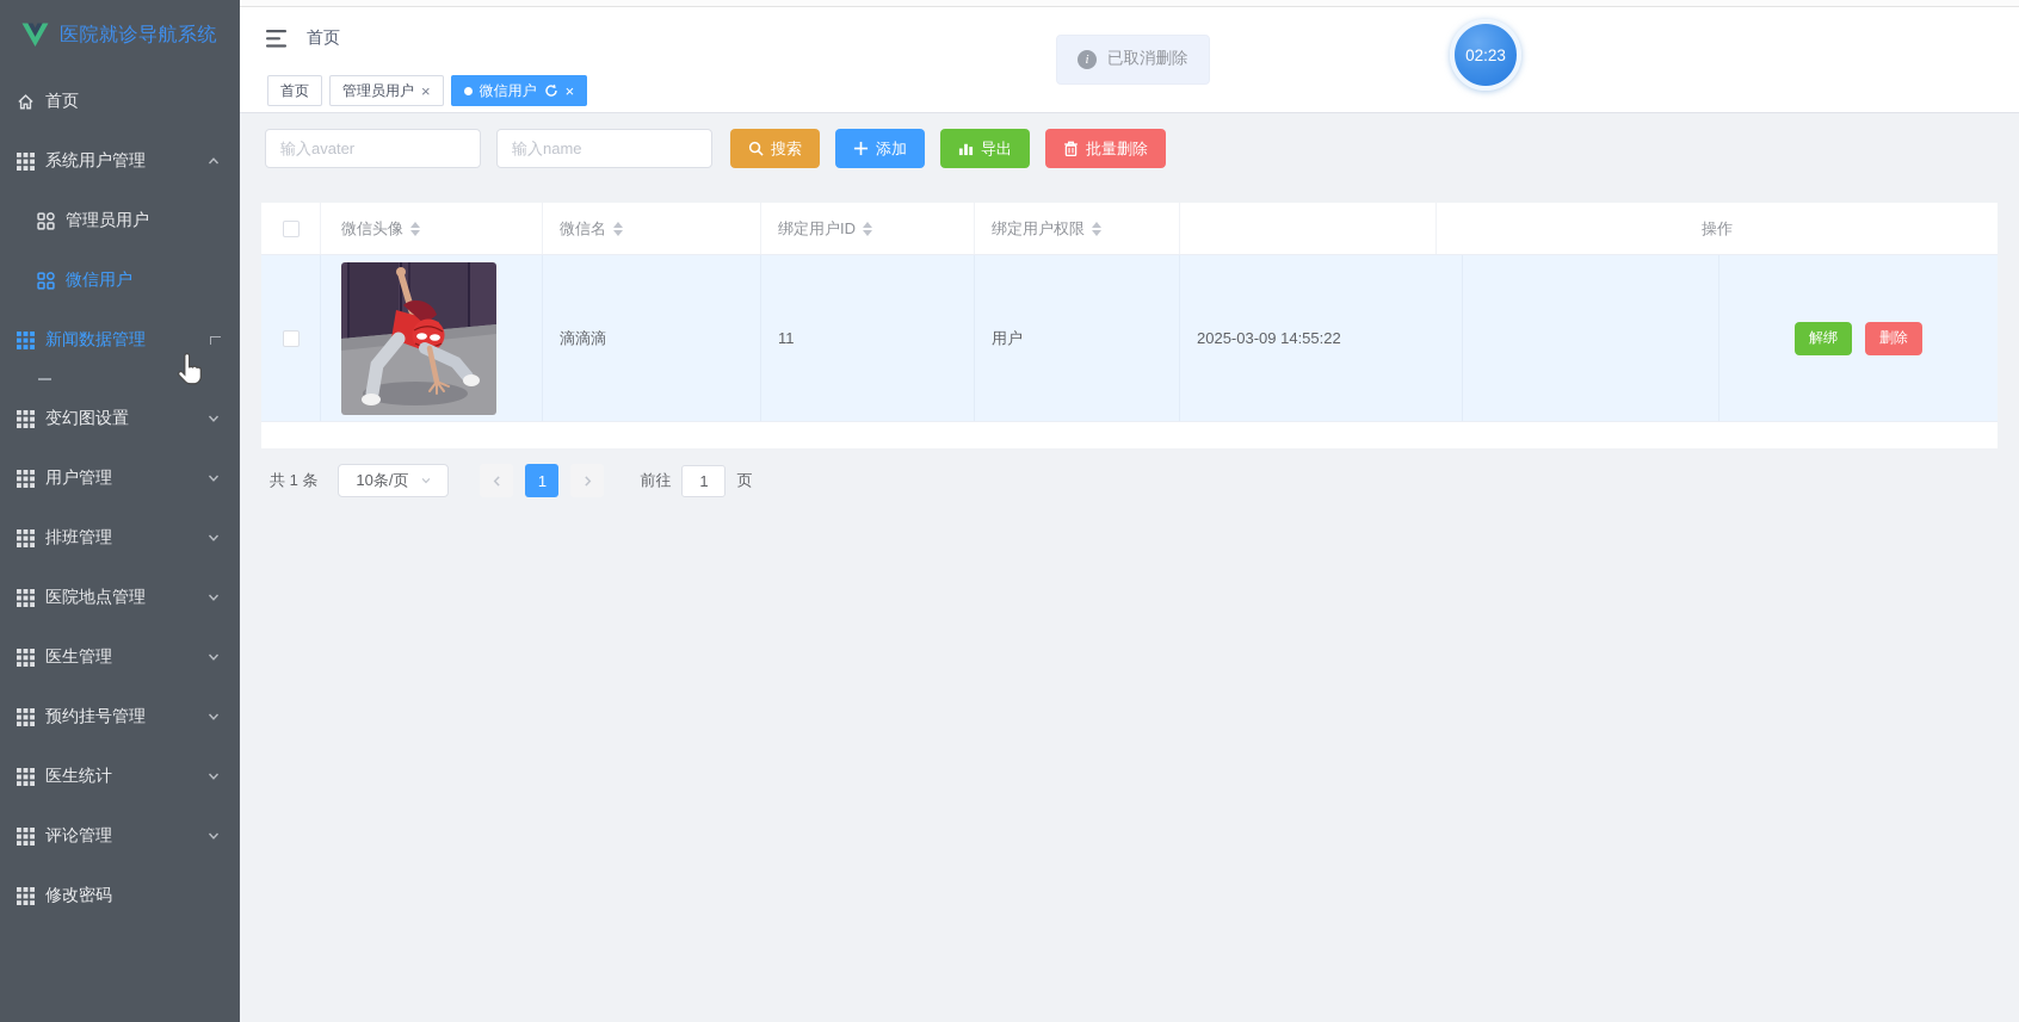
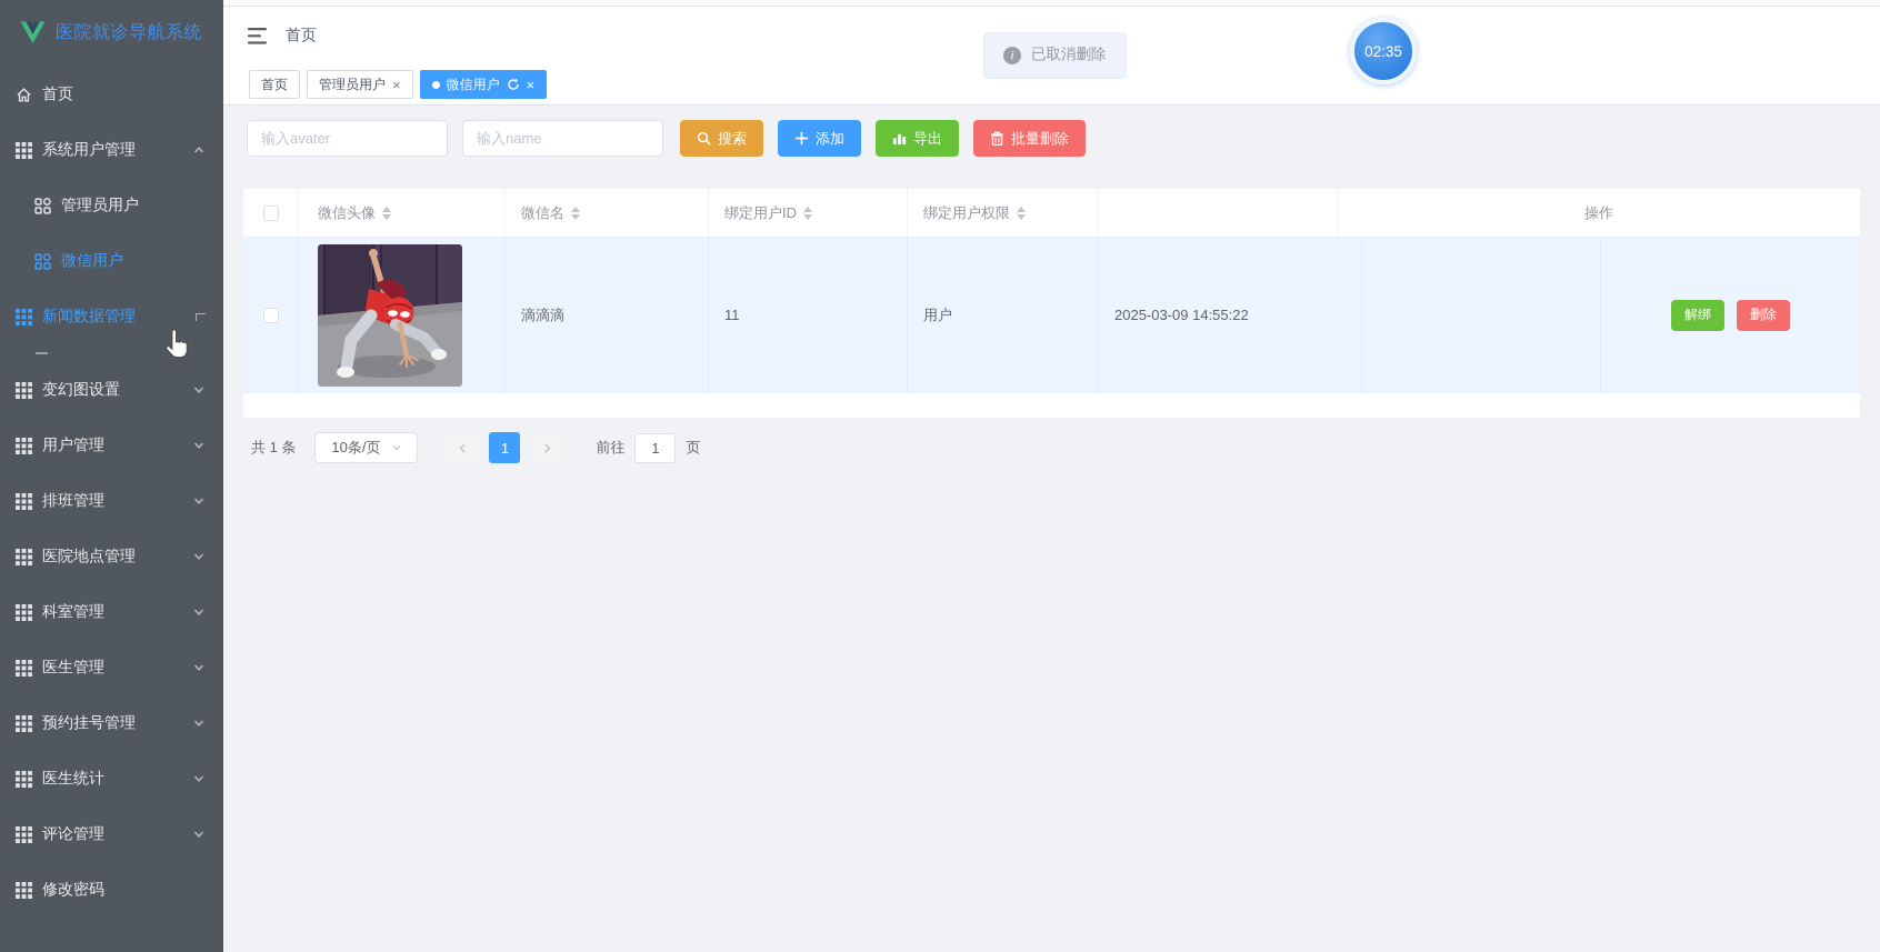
  医院就诊导航系统
  首页
  系统用户管理
  管理员用户
  微信用户
  新闻数据管理
  变幻图设置
  用户管理
  排班管理
  医院地点管理
+ 科室管理
  医生管理
  预约挂号管理
  医生统计
  评论管理
  修改密码
  首页
  首页
  管理员用户
  ×
  微信用户
  ×
  输入avater
  输入name
  搜索
  添加
  导出
  批量删除
  微信头像
  微信名
  绑定用户ID
  绑定用户权限
  操作
  滴滴滴
  11
  用户
  2025-03-09 14:55:22
  解绑
  删除
  共 1 条
  10条/页
  1
  前往
  1
  页
  i
  已取消删除
- 02:23
+ 02:35
